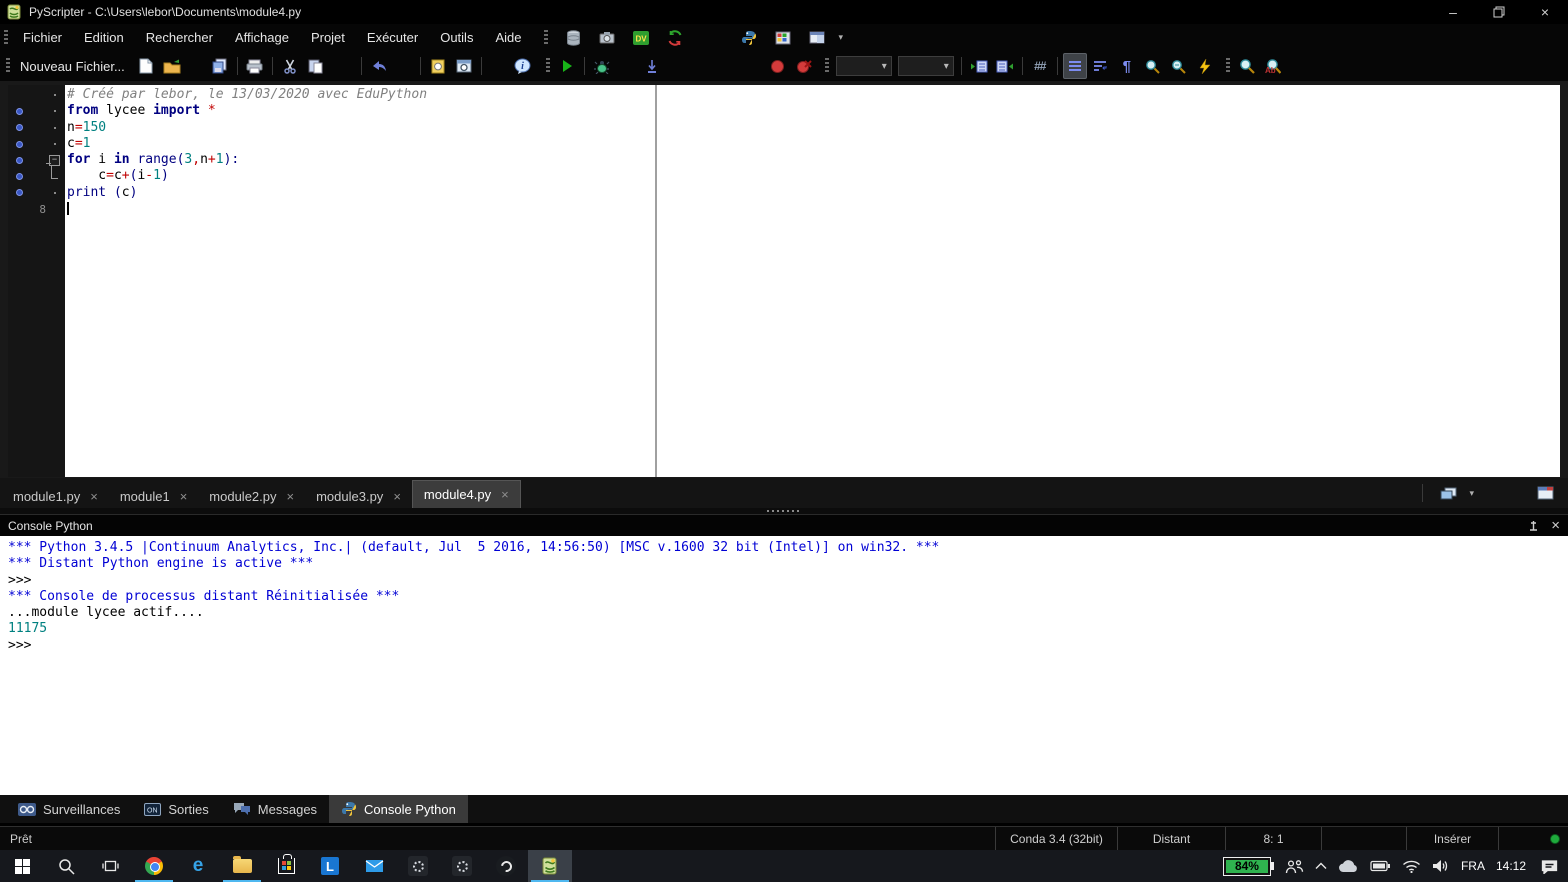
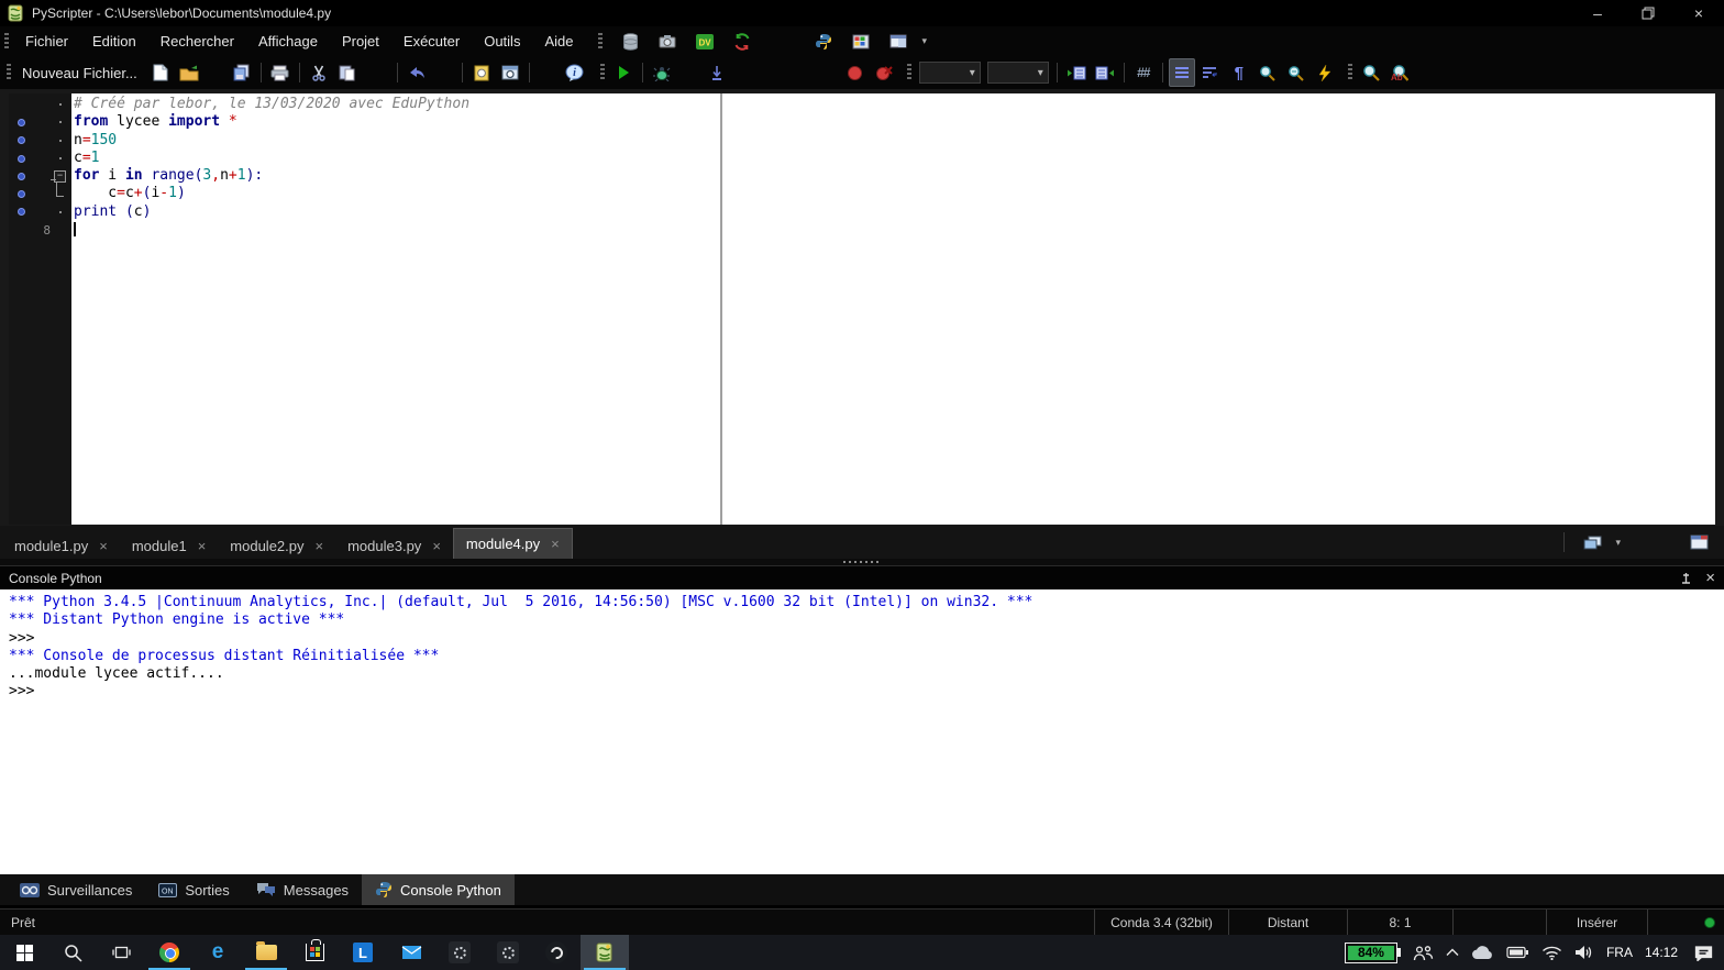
  PyScripter - C:\Users\lebor\Documents\module4.py
  –
  ×
  Fichier Edition Rechercher Affichage Projet Exécuter Outils Aide
  DV
  ▾
  Nouveau Fichier...
  i
  ▾
  ▾
  ##
  ¶
  Ab
  8
  # Créé par lebor, le 13/03/2020 avec EduPython
  from lycee import *
  n=150
  c=1
  for i in range(3,n+1):
  c=c+(i-1)
  print (c)
  module1.py
  ×
  module1
  ×
  module2.py
  ×
  module3.py
  ×
  module4.py
  ×
  ▾
  Console Python
  ×
  *** Python 3.4.5 |Continuum Analytics, Inc.| (default, Jul 5 2016, 14:56:50) [MSC v.1600 32 bit (Intel)] on win32. ***
  *** Distant Python engine is active ***
  >>>
  *** Console de processus distant Réinitialisée ***
  ...module lycee actif....
- 11175
  >>>
  Surveillances
  Sorties
  Messages
  Console Python
  Prêt
  Conda 3.4 (32bit)
  Distant
  8: 1
  Insérer
  e
  L
  84%
  FRA
  14:12
